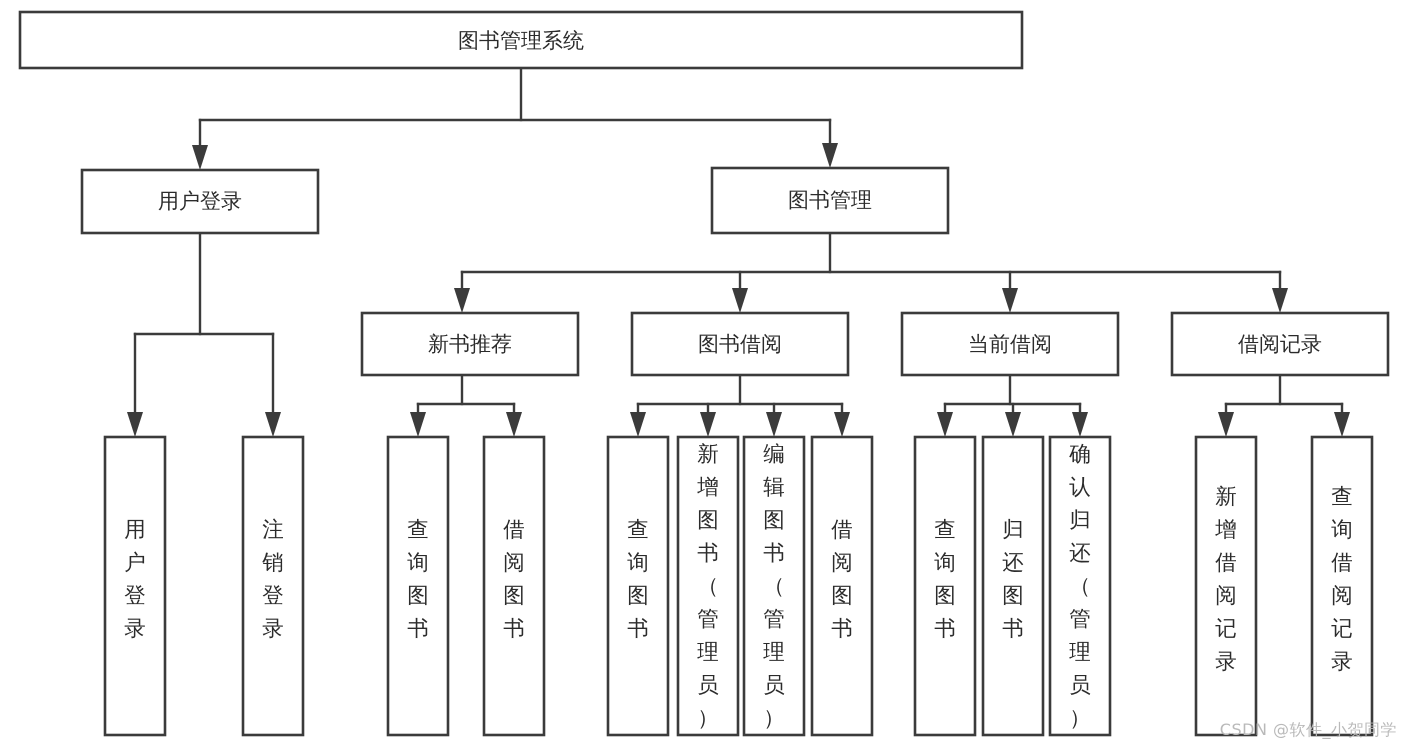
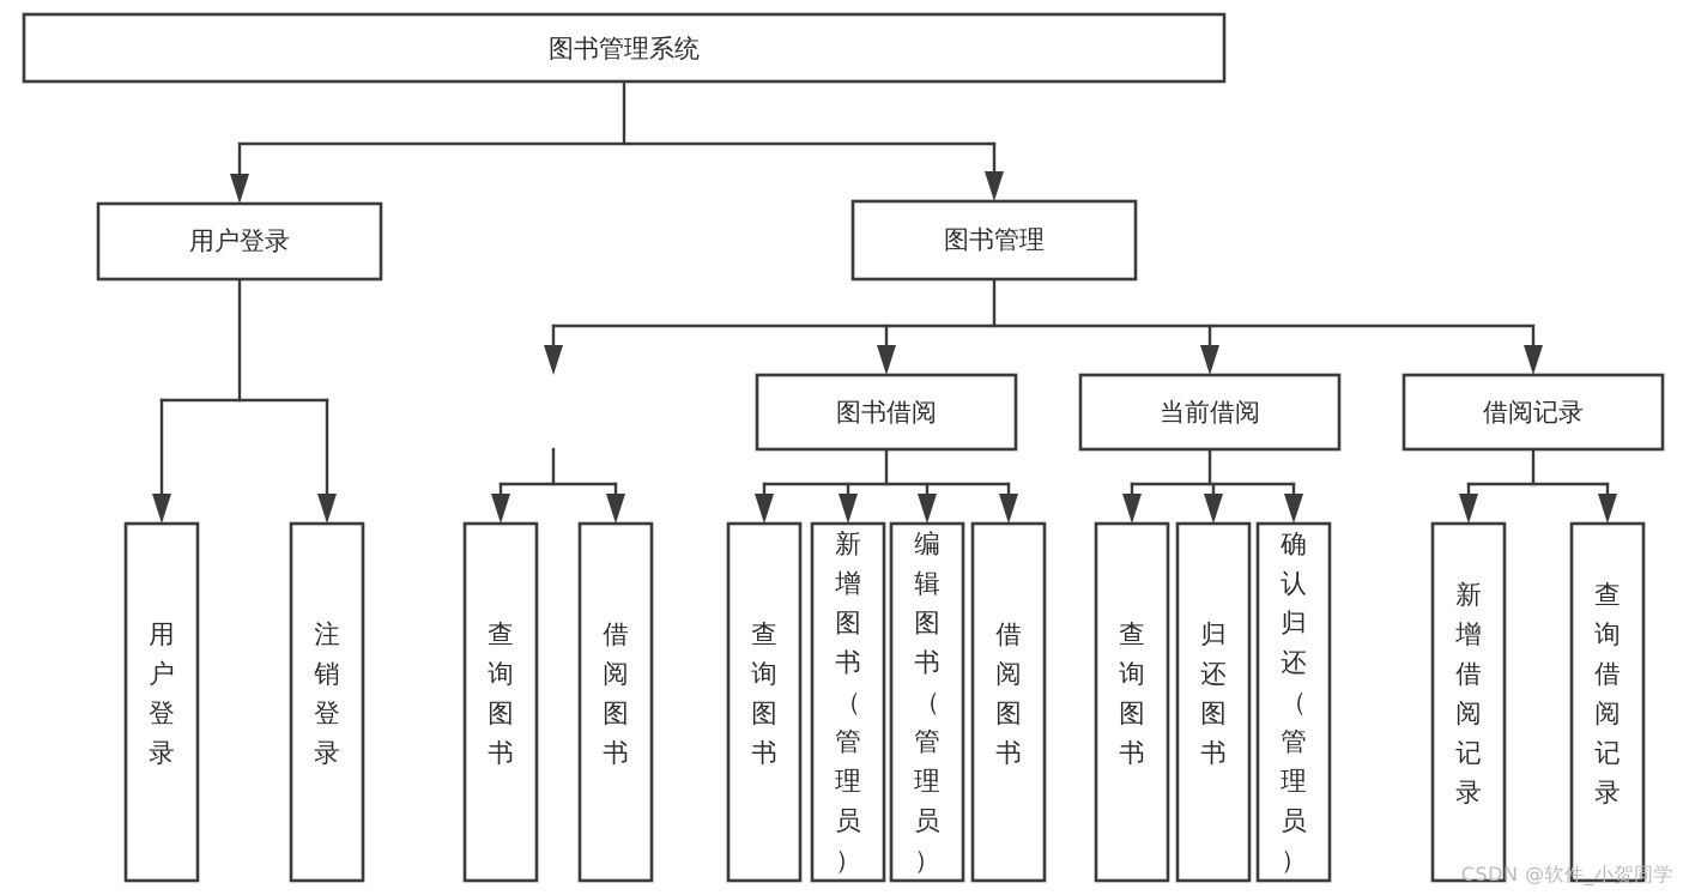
  图书管理系统
  用户登录
  图书管理
- 新书推荐
  图书借阅
  当前借阅
  借阅记录
  用户登录
  注销登录
  查询图书
  借阅图书
  查询图书
  新增图书（管理员）
  编辑图书（管理员）
  借阅图书
  查询图书
  归还图书
  确认归还（管理员）
  新增借阅记录
  查询借阅记录
  CSDN @软件_小贺同学
